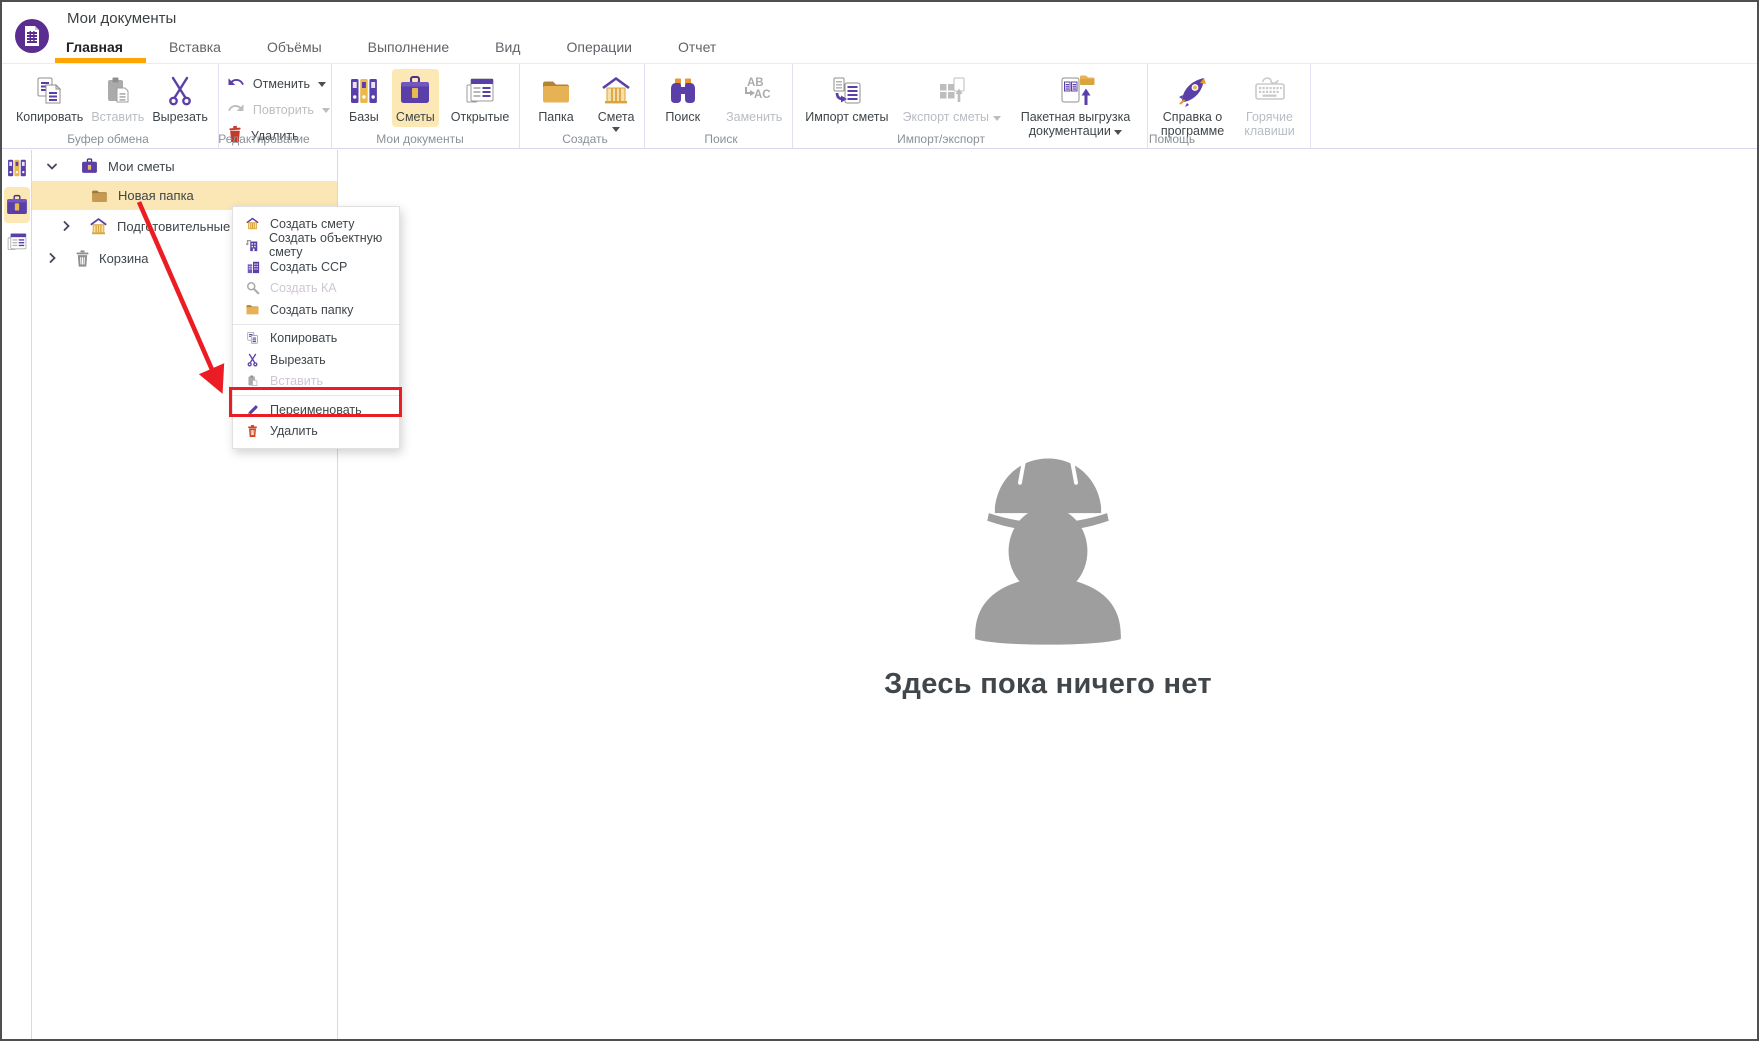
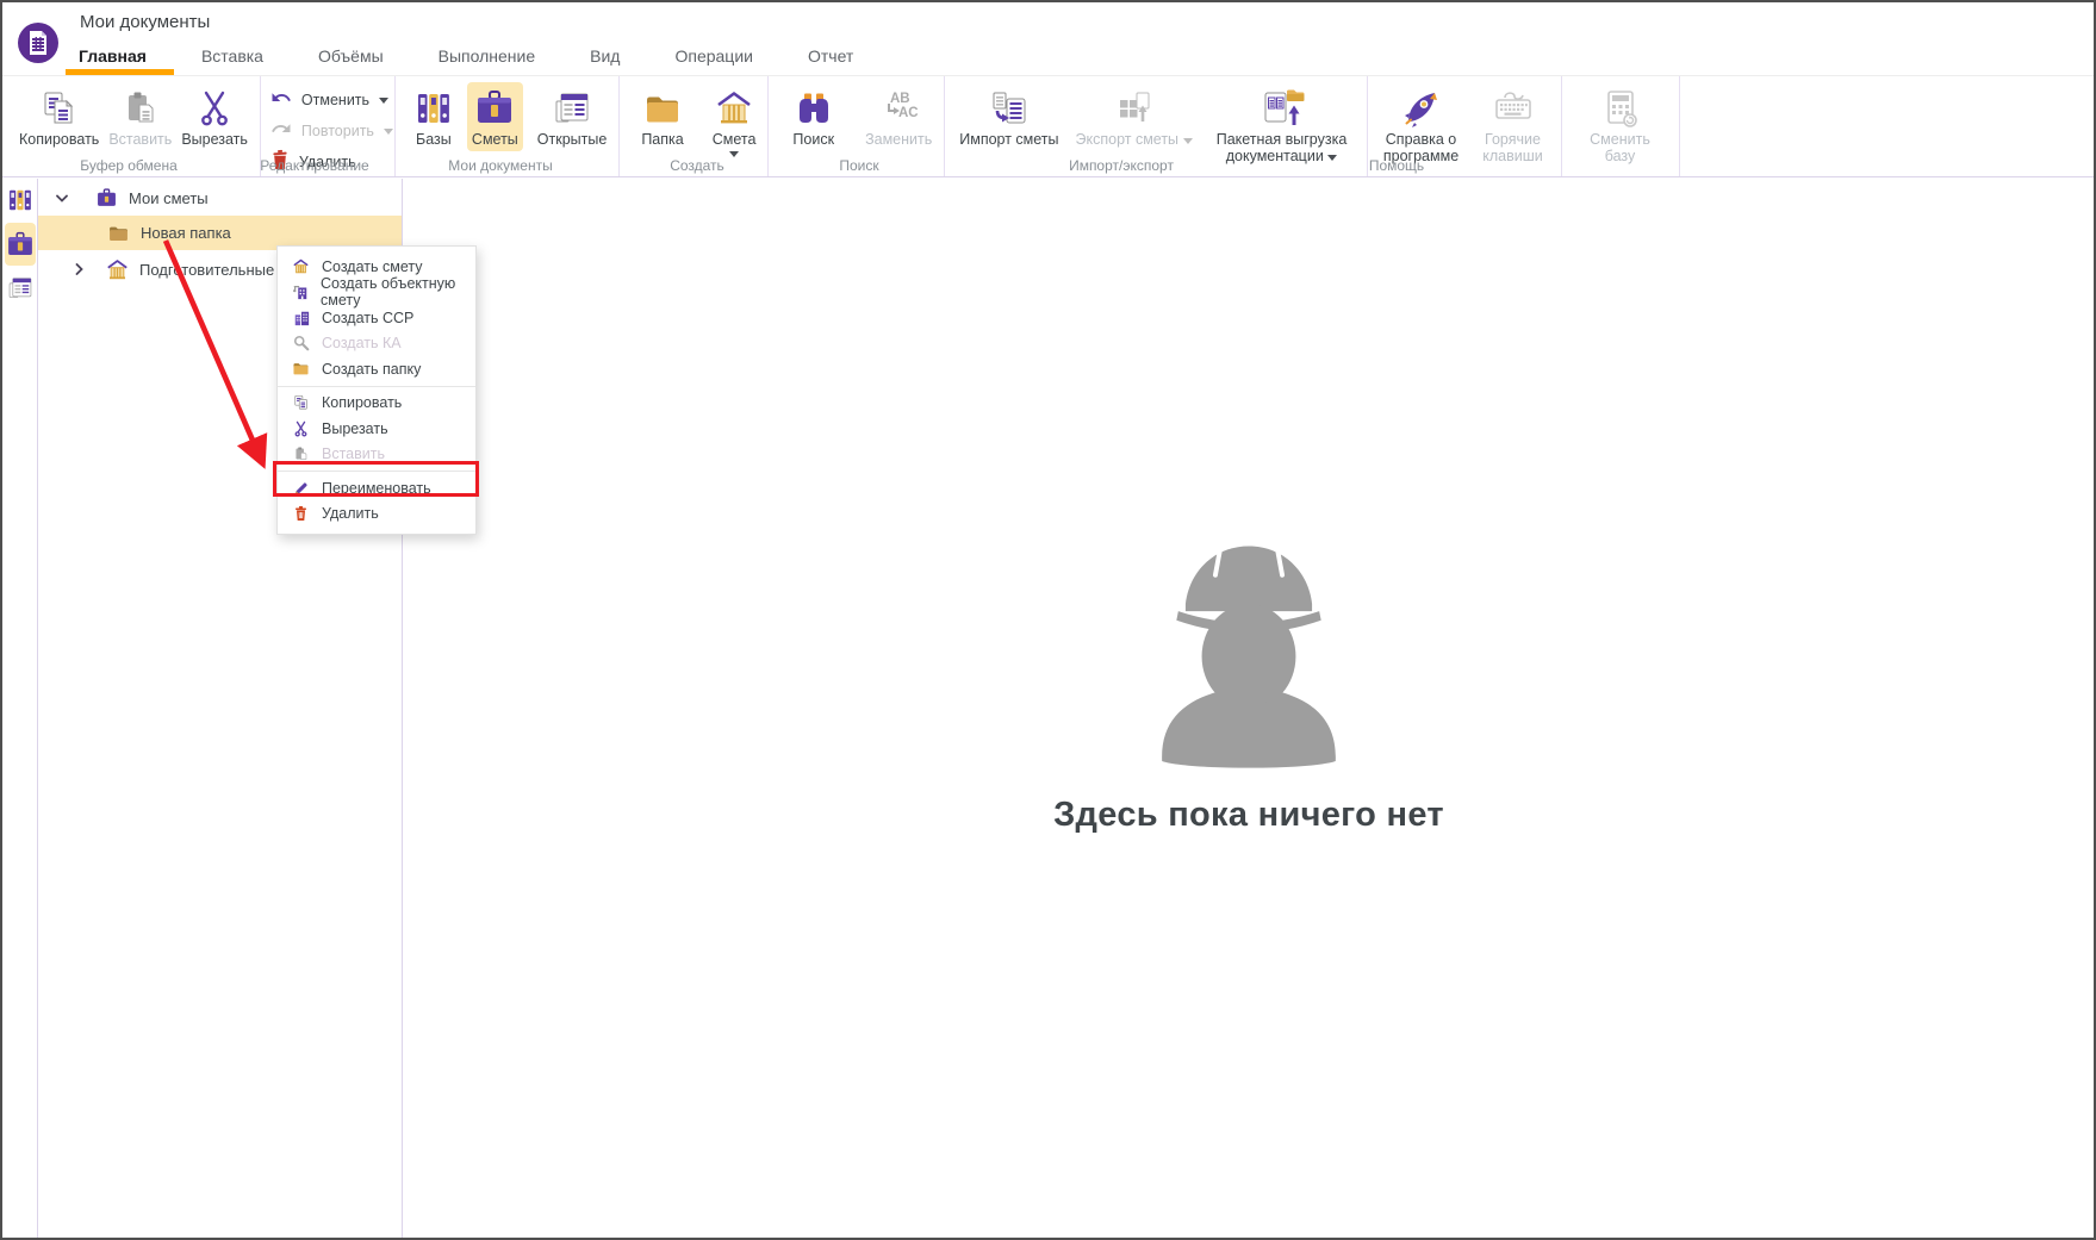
  Мои документы
  Главная
  Вставка
  Объёмы
  Выполнение
  Вид
  Операции
  Отчет
  Копировать
  Вставить
  Вырезать
  Отменить
  Повторить
  Удалить
  Базы
  Сметы
  Открытые
  Папка
  Смета
  Поиск
  AB
  AC
  Заменить
  Импорт сметы
  Экспорт сметы
  Пакетная выгрузка документации
  Справка о программе
  Горячие клавиши
+ Сменить базу
  Буфер обмена
  Редактирование
  Мои документы
  Создать
  Поиск
  Импорт/экспорт
  Помощь
  Мои сметы
  Новая папка
- Корзина
  Здесь пока ничего нет
  Создать смету
  Создать объектную смету
  Создать ССР
  Создать КА
  Создать папку
  Копировать
  Вырезать
  Вставить
  Переименовать
  Удалить
